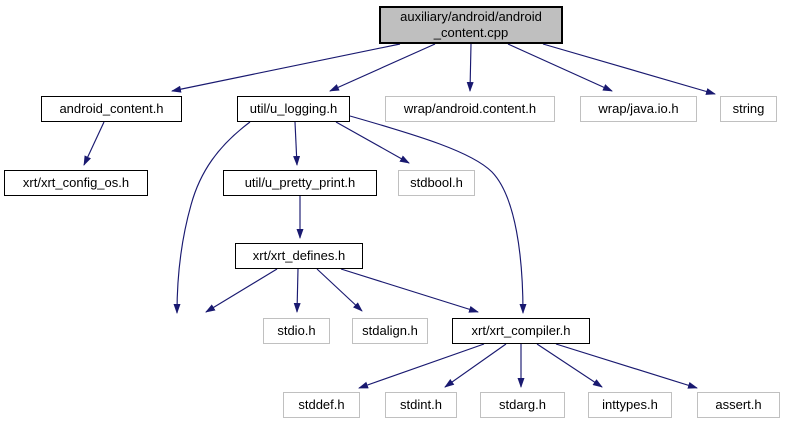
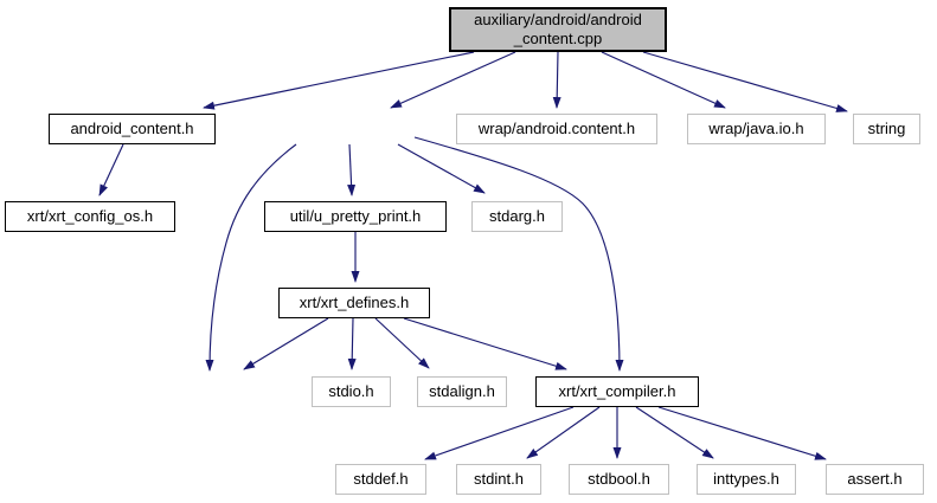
  auxiliary/android/android
  _content.cpp
  android_content.h
- util/u_logging.h
  wrap/android.content.h
  wrap/java.io.h
  string
  xrt/xrt_config_os.h
  util/u_pretty_print.h
- stdbool.h
+ stdarg.h
  xrt/xrt_defines.h
  stdio.h
  stdalign.h
  xrt/xrt_compiler.h
  stddef.h
  stdint.h
- stdarg.h
+ stdbool.h
  inttypes.h
  assert.h
